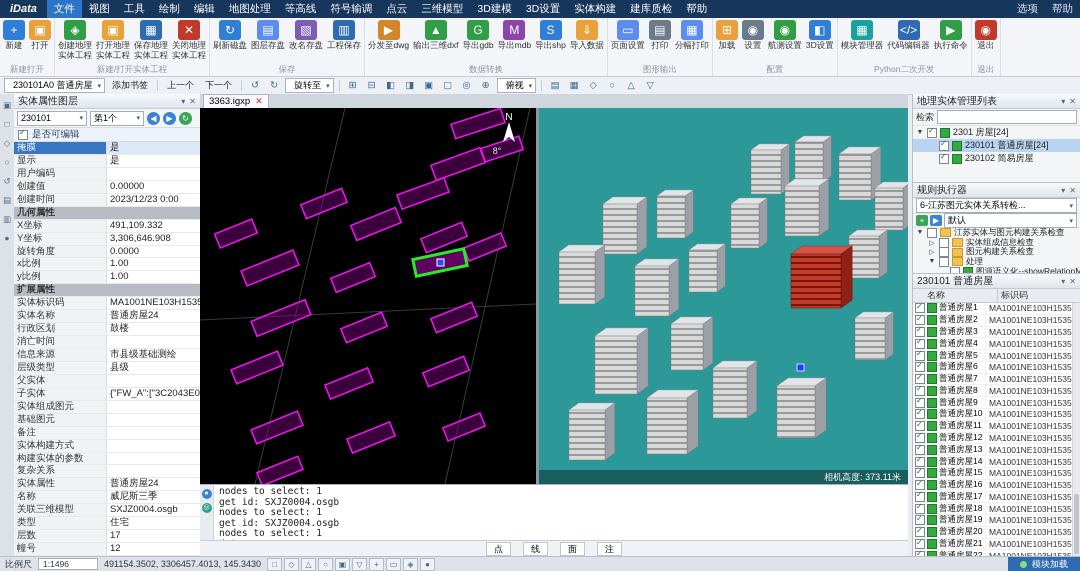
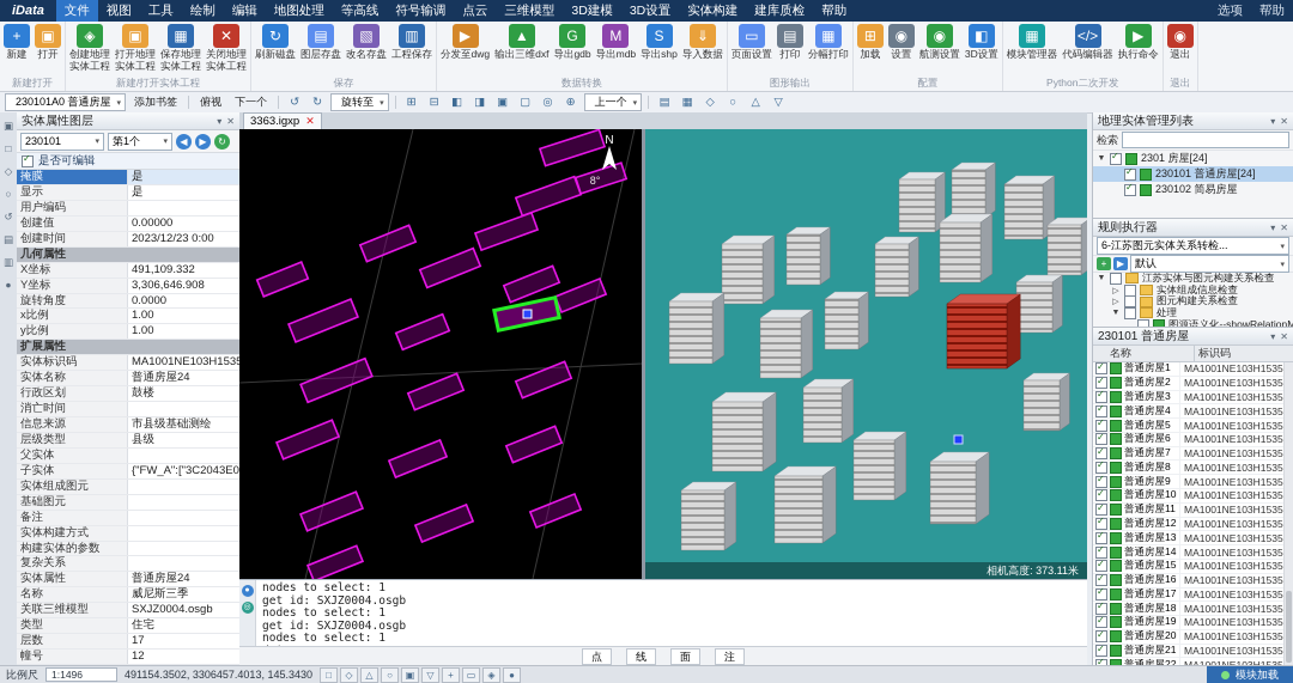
  iData
  文件
  视图
  工具
  绘制
  编辑
  地图处理
  等高线
  符号输调
  点云
  三维模型
  3D建模
  3D设置
  实体构建
  建库质检
  帮助
  选项
  帮助
  +
  新建
  ▣
  打开
  新建打开
  ◈
  创建地理
  实体工程
  ▣
  打开地理
  实体工程
  ▦
  保存地理
  实体工程
  ✕
  关闭地理
  实体工程
  新建/打开实体工程
  ↻
  刷新磁盘
  ▤
  图层存盘
  ▧
  改名存盘
  ▥
  工程保存
  保存
  ▶
  分发至dwg
  ▲
  输出三维dxf
  G
  导出gdb
  M
  导出mdb
  S
  导出shp
  ⇓
  导入数据
  数据转换
  ▭
  页面设置
  ▤
  打印
  ▦
  分幅打印
  图形输出
  ⊞
  加载
  ◉
  设置
  ◉
  航测设置
  ◧
  3D设置
  配置
  ▦
  模块管理器
  </>
  代码编辑器
  ▶
  执行命令
  Python二次开发
  ◉
  退出
  退出
  230101A0 普通房屋
  添加书签
- 上一个
+ 俯视
  下一个
  ↺
  ↻
  旋转至
  ⊞
  ⊟
  ◧
  ◨
  ▣
  ▢
  ◎
  ⊕
- 俯视
+ 上一个
  ▤
  ▦
  ◇
  ○
  △
  ▽
  ▣
  □
  ◇
  ○
  ↺
  ▤
  ▥
  ●
  实体属性图层
  ▾
  ✕
  230101
  第1个
  ◀
  ▶
  ↻
  是否可编辑
  掩膜
  是
  显示
  是
  用户编码
  创建值
  0.00000
  创建时间
  2023/12/23 0:00
  几何属性
  X坐标
  491,109.332
  Y坐标
  3,306,646.908
  旋转角度
  0.0000
  x比例
  1.00
  y比例
  1.00
  扩展属性
  实体标识码
  实体名称
  普通房屋24
  行政区划
  鼓楼
  消亡时间
  信息来源
  市县级基础测绘
  层级类型
  县级
  父实体
  子实体
  实体组成图元
  基础图元
  备注
  实体构建方式
  构建实体的参数
  复杂关系
  实体属性
  普通房屋24
  名称
  威尼斯三季
  关联三维模型
  SXJZ0004.osgb
  类型
  住宅
  层数
  17
  幢号
  12
  3363.igxp
  ✕
  N
  8°
  相机高度: 373.11米
  nodes to select: 1
  get id: SXJZ0004.osgb
  nodes to select: 1
  get id: SXJZ0004.osgb
  nodes to select: 1
  点
  线
  面
  注
  地理实体管理列表
  ▾
  ✕
  检索
  2301 房屋[24]
  230101 普通房屋[24]
  230102 简易房屋
  规则执行器
  ▾
  ✕
  6-江苏图元实体关系转检...
  +
  ▶
  默认
  江苏实体与图元构建关系检查
  实体组成信息检查
  图元构建关系检查
  处理
  图源语义化--showRelationM
  230101 普通房屋
  ▾
  ✕
  名称
  标识码
  普通房屋1
  MA1001NE103H1535
  普通房屋2
  MA1001NE103H1535
  普通房屋3
  MA1001NE103H1535
  普通房屋4
  MA1001NE103H1535
  普通房屋5
  MA1001NE103H1535
  普通房屋6
  MA1001NE103H1535
  普通房屋7
  MA1001NE103H1535
  普通房屋8
  MA1001NE103H1535
  普通房屋9
  MA1001NE103H1535
  普通房屋10
  MA1001NE103H1535
  普通房屋11
  MA1001NE103H1535
  普通房屋12
  MA1001NE103H1535
  普通房屋13
  MA1001NE103H1535
  普通房屋14
  MA1001NE103H1535
  普通房屋15
  MA1001NE103H1535
  普通房屋16
  MA1001NE103H1535
  普通房屋17
  MA1001NE103H1535
  普通房屋18
  MA1001NE103H1535
  普通房屋19
  MA1001NE103H1535
  普通房屋20
  MA1001NE103H1535
  普通房屋21
  MA1001NE103H1535
  普通房屋22
  比例尺
  1:1496
  491154.3502, 3306457.4013, 145.3430
  □
  ◇
  △
  ○
  ▣
  ▽
  +
  ▭
  ◈
  ●
  模块加载
